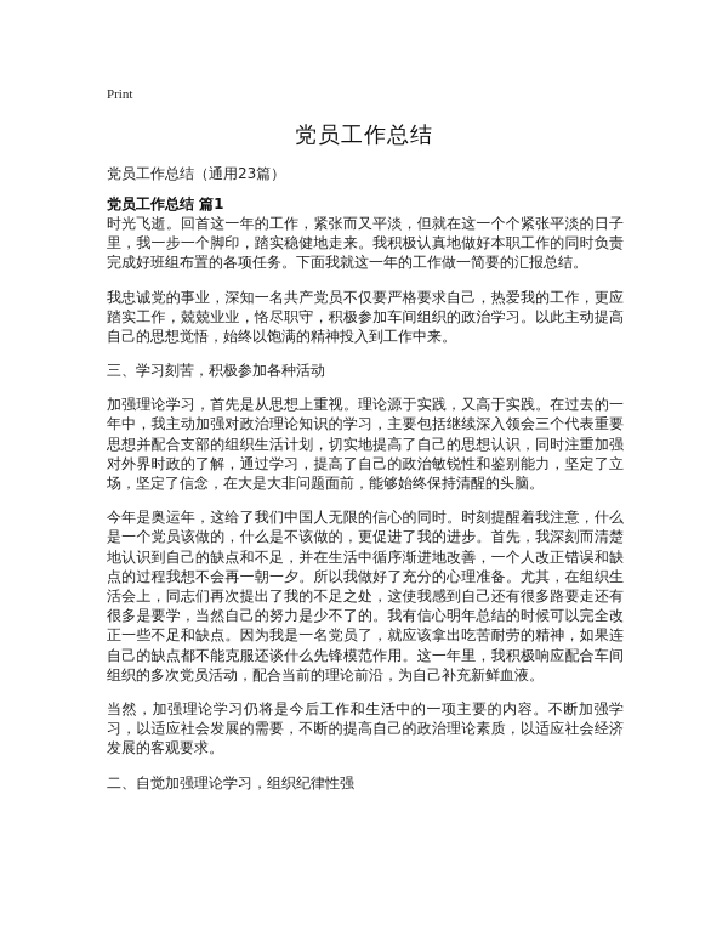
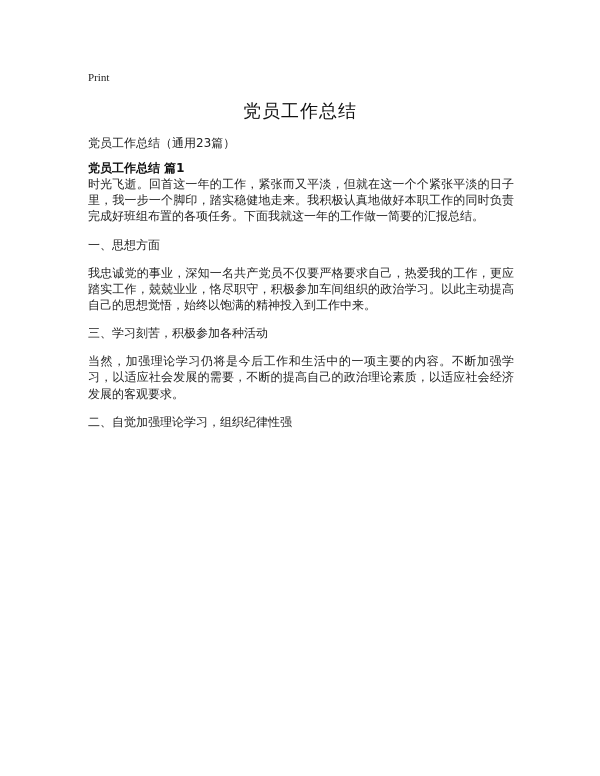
  Print
  党员工作总结
  党员工作总结（通用23篇）
  党员工作总结 篇1
  时光飞逝。回首这一年的工作，紧张而又平淡，但就在这一个个紧张平淡的日子里，我一步一个脚印，踏实稳健地走来。我积极认真地做好本职工作的同时负责完成好班组布置的各项任务。下面我就这一年的工作做一简要的汇报总结。
+ 一、思想方面
  我忠诚党的事业，深知一名共产党员不仅要严格要求自己，热爱我的工作，更应踏实工作，兢兢业业，恪尽职守，积极参加车间组织的政治学习。以此主动提高自己的思想觉悟，始终以饱满的精神投入到工作中来。
  三、学习刻苦，积极参加各种活动
- 加强理论学习，首先是从思想上重视。理论源于实践，又高于实践。在过去的一年中，我主动加强对政治理论知识的学习，主要包括继续深入领会三个代表重要思想并配合支部的组织生活计划，切实地提高了自己的思想认识，同时注重加强对外界时政的了解，通过学习，提高了自己的政治敏锐性和鉴别能力，坚定了立场，坚定了信念，在大是大非问题面前，能够始终保持清醒的头脑。
- 今年是奥运年，这给了我们中国人无限的信心的同时。时刻提醒着我注意，什么是一个党员该做的，什么是不该做的，更促进了我的进步。首先，我深刻而清楚地认识到自己的缺点和不足，并在生活中循序渐进地改善，一个人改正错误和缺点的过程我想不会再一朝一夕。所以我做好了充分的心理准备。尤其，在组织生活会上，同志们再次提出了我的不足之处，这使我感到自己还有很多路要走还有很多是要学，当然自己的努力是少不了的。我有信心明年总结的时候可以完全改正一些不足和缺点。因为我是一名党员了，就应该拿出吃苦耐劳的精神，如果连自己的缺点都不能克服还谈什么先锋模范作用。这一年里，我积极响应配合车间组织的多次党员活动，配合当前的理论前沿，为自己补充新鲜血液。
  当然，加强理论学习仍将是今后工作和生活中的一项主要的内容。不断加强学习，以适应社会发展的需要，不断的提高自己的政治理论素质，以适应社会经济发展的客观要求。
  二、自觉加强理论学习，组织纪律性强
